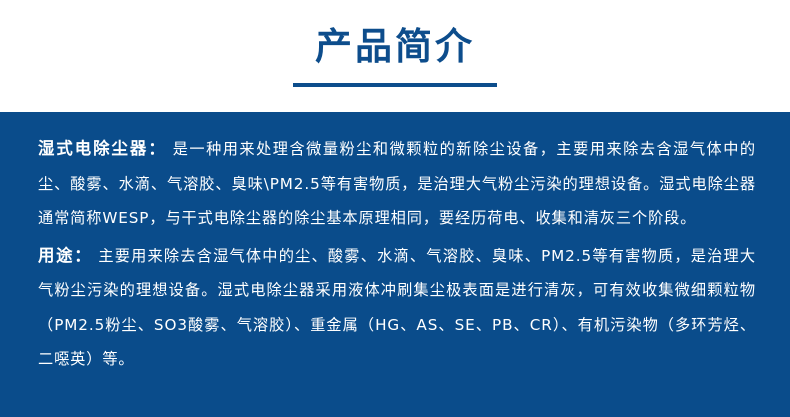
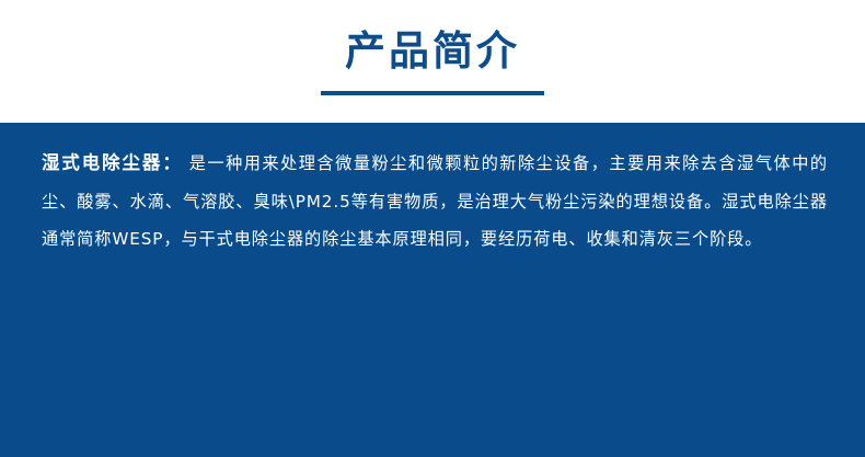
  产品简介
  湿式电除尘器： 是一种用来处理含微量粉尘和微颗粒的新除尘设备，主要用来除去含湿气体中的尘、酸雾、水滴、气溶胶、臭味\PM2.5等有害物质，是治理大气粉尘污染的理想设备。湿式电除尘器通常简称WESP，与干式电除尘器的除尘基本原理相同，要经历荷电、收集和清灰三个阶段。
- 用途： 主要用来除去含湿气体中的尘、酸雾、水滴、气溶胶、臭味、PM2.5等有害物质，是治理大气粉尘污染的理想设备。湿式电除尘器采用液体冲刷集尘极表面是进行清灰，可有效收集微细颗粒物（PM2.5粉尘、SO3酸雾、气溶胶）、重金属（HG、AS、SE、PB、CR）、有机污染物（多环芳烃、二噁英）等。
